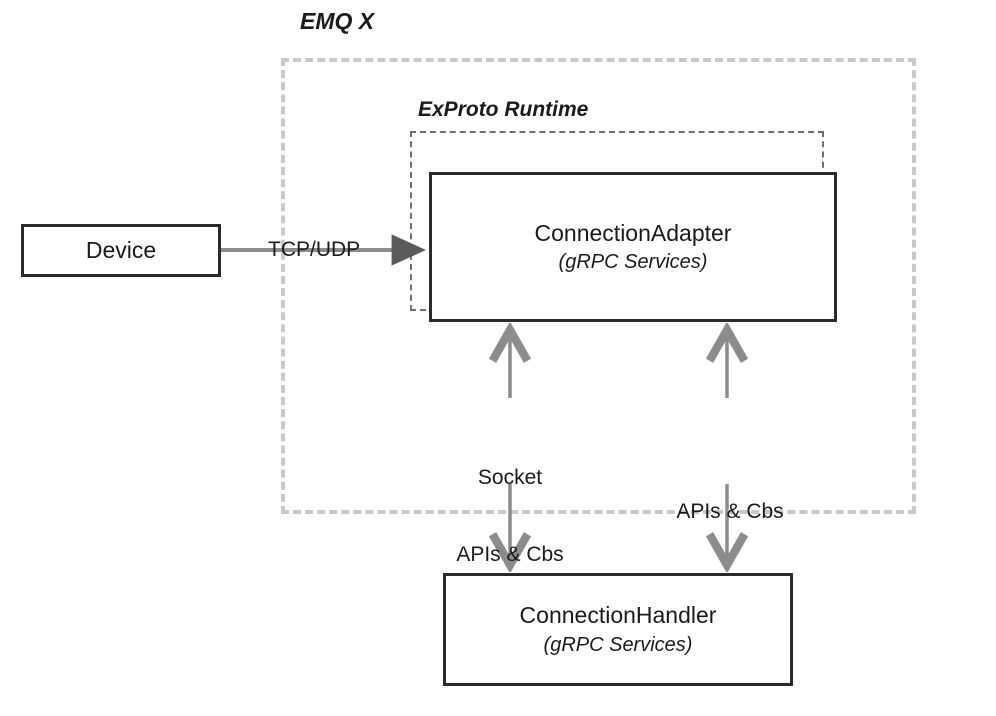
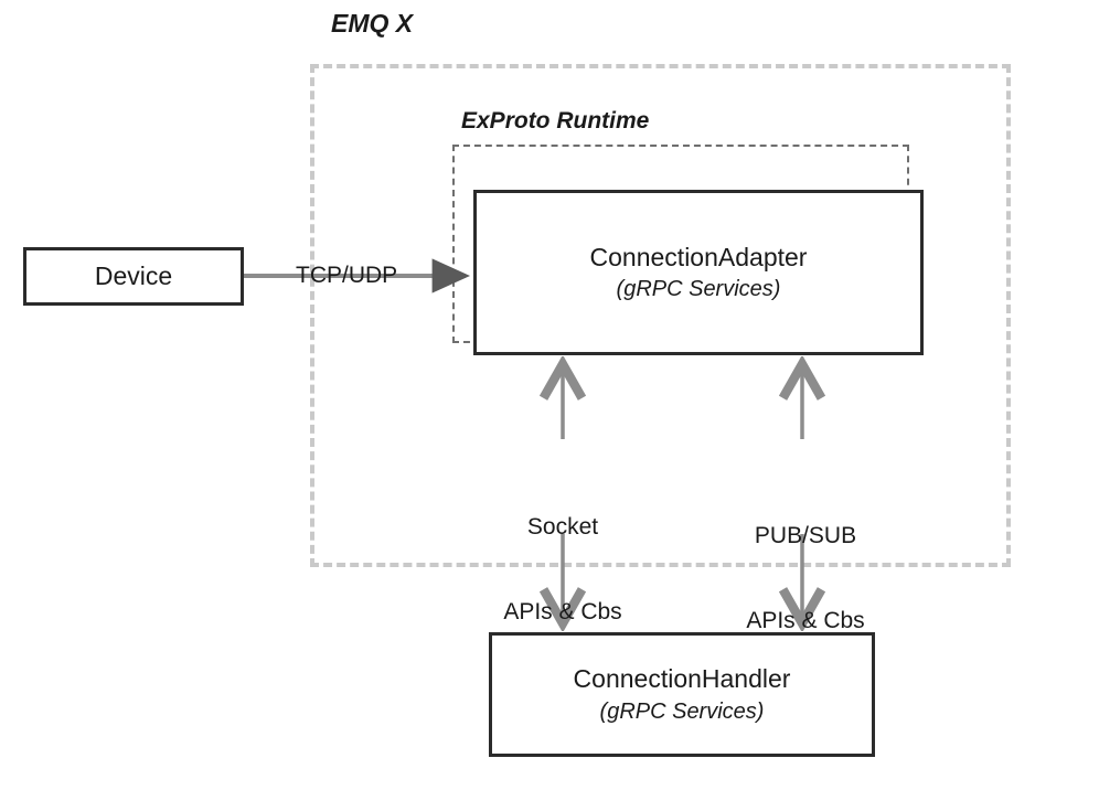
  EMQ X
  ExProto Runtime
  Device
  ConnectionAdapter
  (gRPC Services)
  ConnectionHandler
  (gRPC Services)
  TCP/UDP
  Socket
  APIs & Cbs
+ PUB/SUB
  APIs & Cbs
